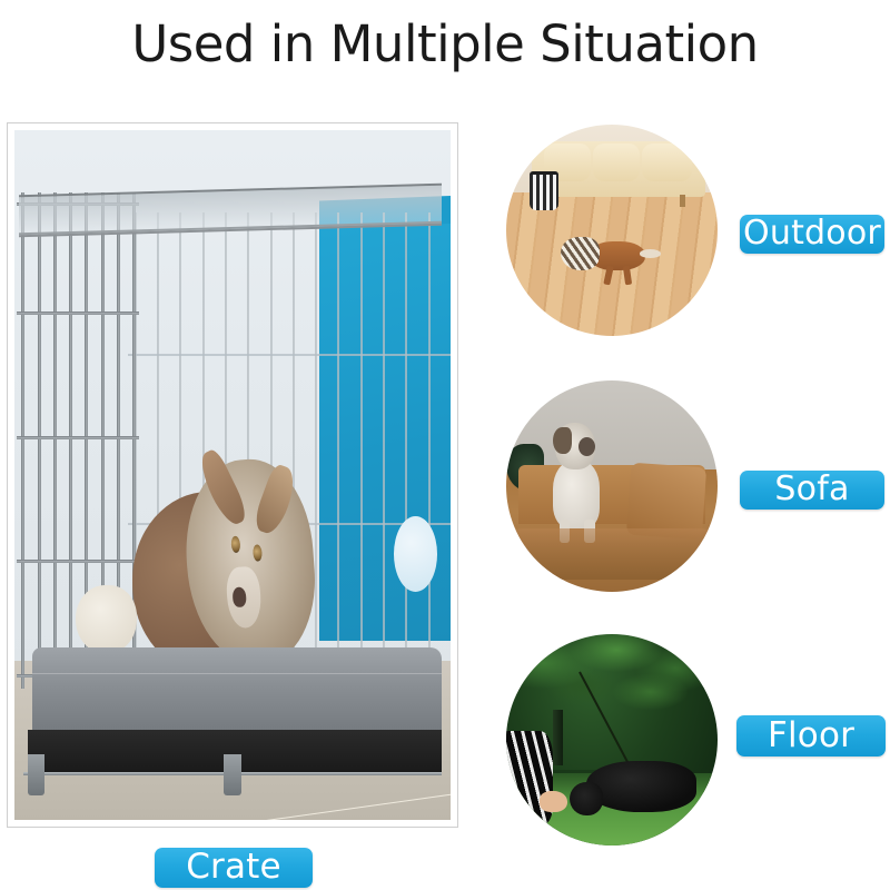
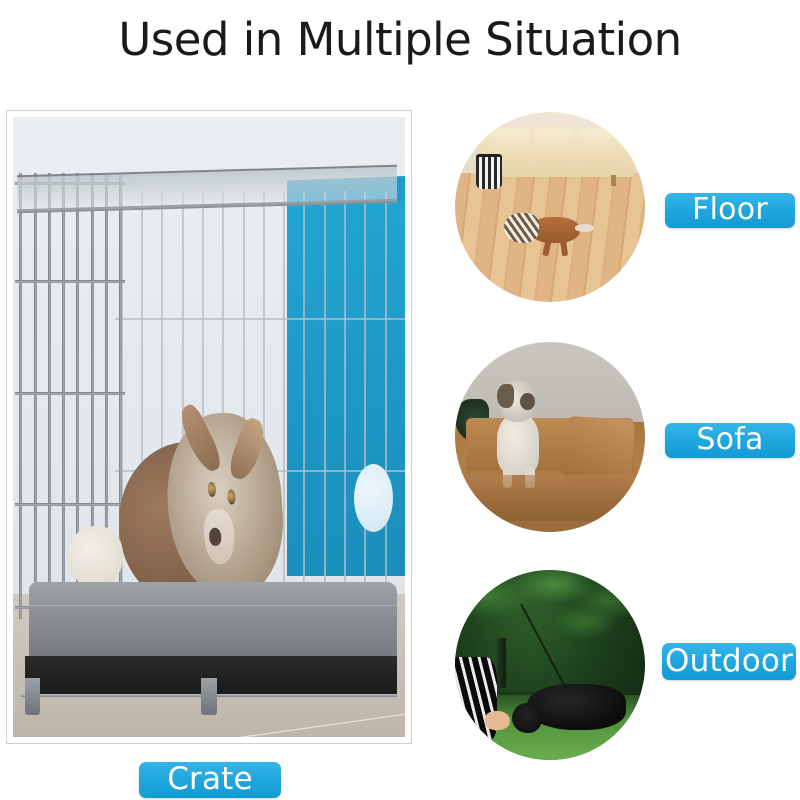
  Used in Multiple Situation
  Crate
- Outdoor
+ Floor
  Sofa
- Floor
+ Outdoor
